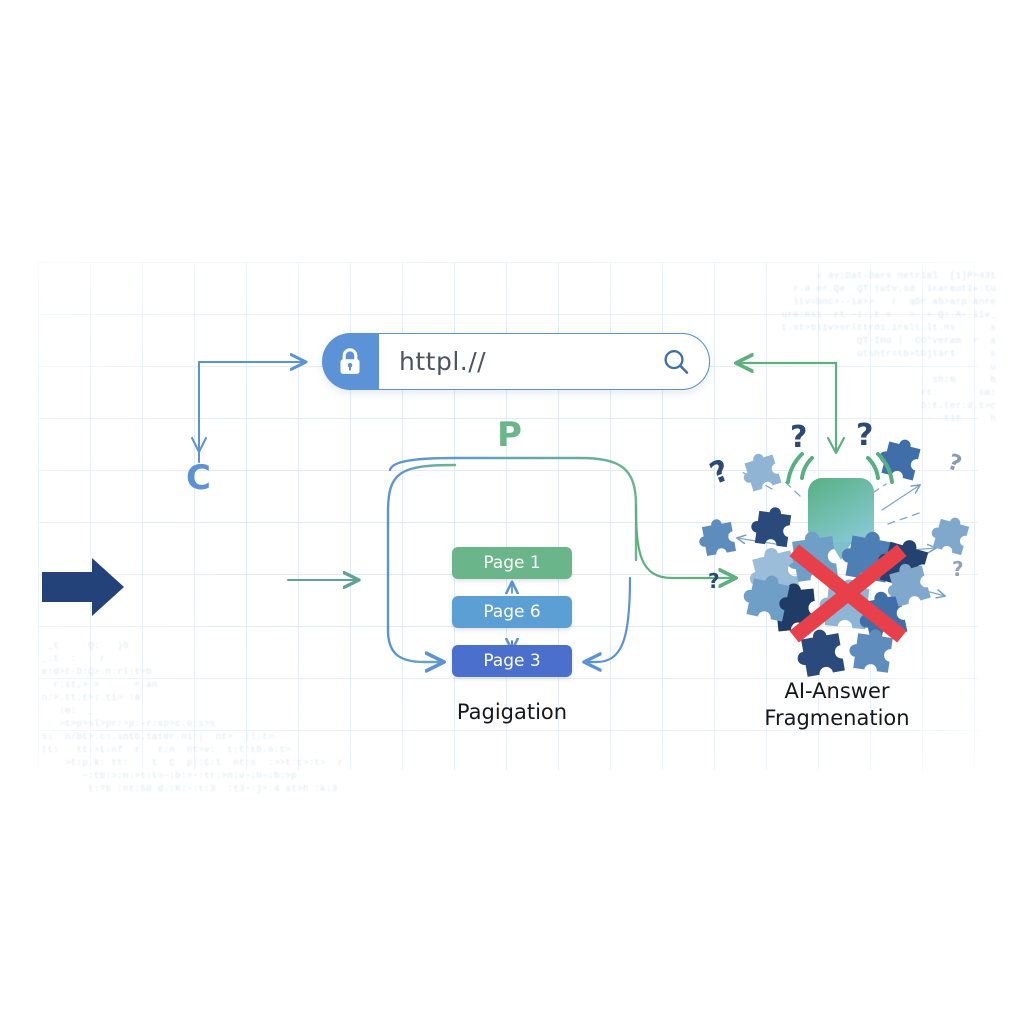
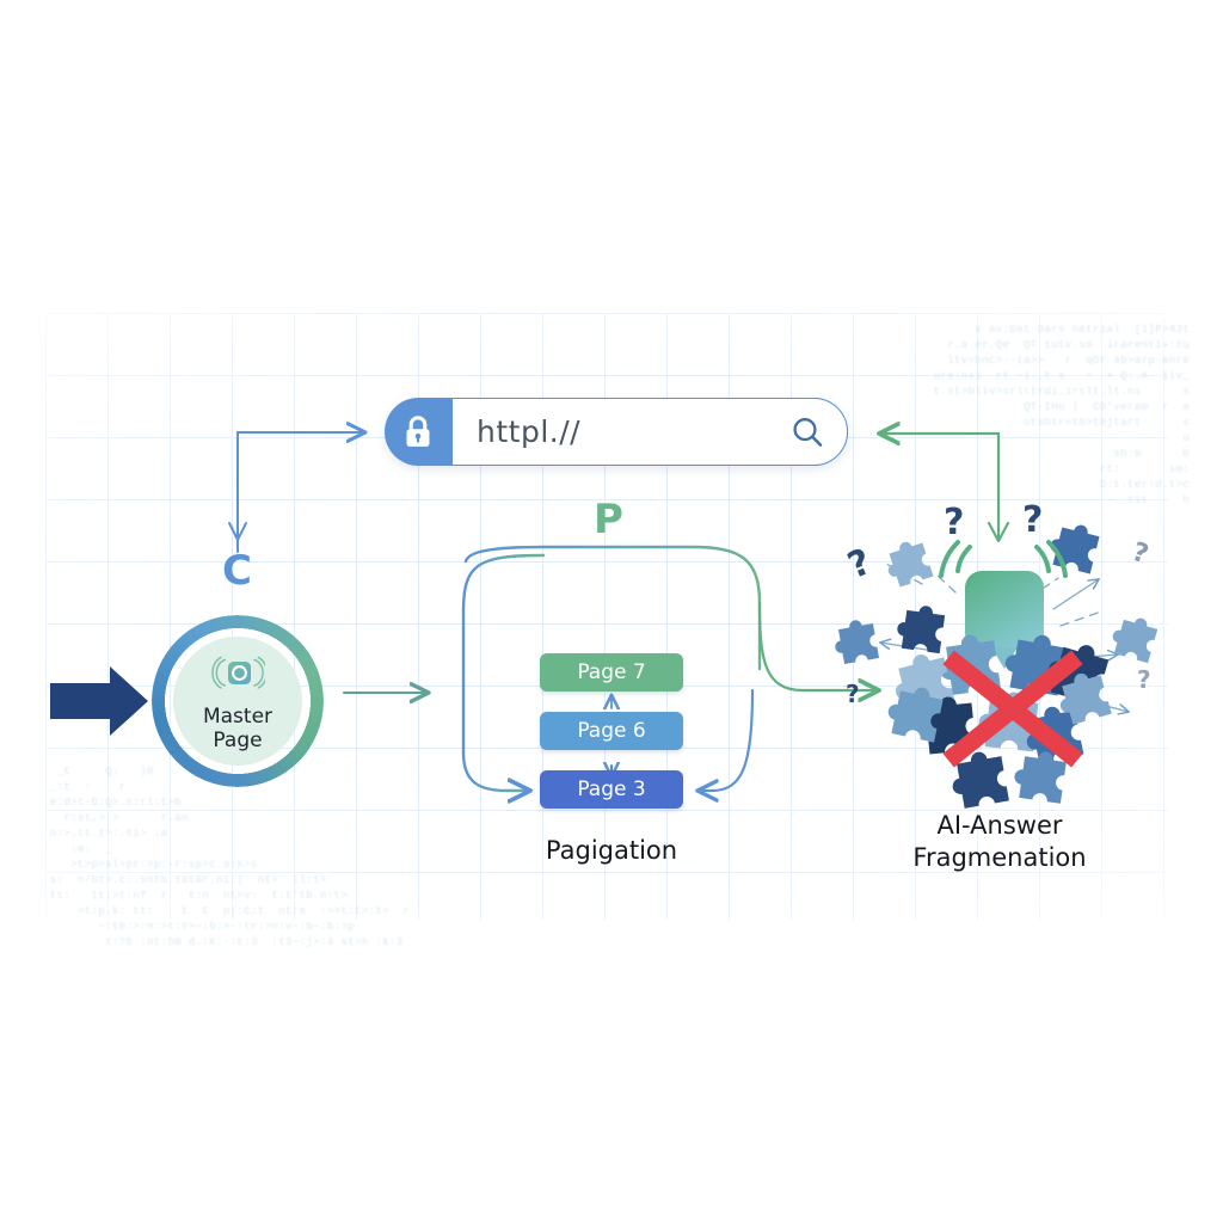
  x av:Dat-Dars netrial [1]P>43t
  r.a er.Qe QT tutv.sd irarenti»:tu
  ltv=bnc>--ia>> r qDr ab>arp-anre
  ure:nsi rt ~i.,t s = + Q:.A- iiv_
  t.st>bliv>srlttrdi.irslt.lt.ns s
  QT-IHo | CO'veram r a
  utshtr=tb>tbjtart s
  rt: sm:
  D:t.ter:d.t>c
  - tit h
  _t Q: )0
  e:d>t-D:Q>.n:rl:t>b
  r:st,> > r.an
  n:>.tt.t>:.ti> :a
  >t>p>sl>pr:>p:-r:sp>c.o:s>s
  s: n/bt>.c:.sntb.tatdr.ni:| nt> |l:t>
  tt: tt:>t:nf r t:n nt>v: t:t'tb.n:t>
  >t:p.k: tt: t C p|:C:t nt:s :>>t:t>:t> r
  t:?b :nt:S0 d.:K:-:t:3 :t3~:j>:4 st>h :k:3
  httpl.//
  C
  P
+ Master
+ Page
- Page 1
+ Page 7
  Page 6
  Page 3
  Pagigation
  ?
  ?
  ?
  ?
  AI-Answer
  Fragmenation
